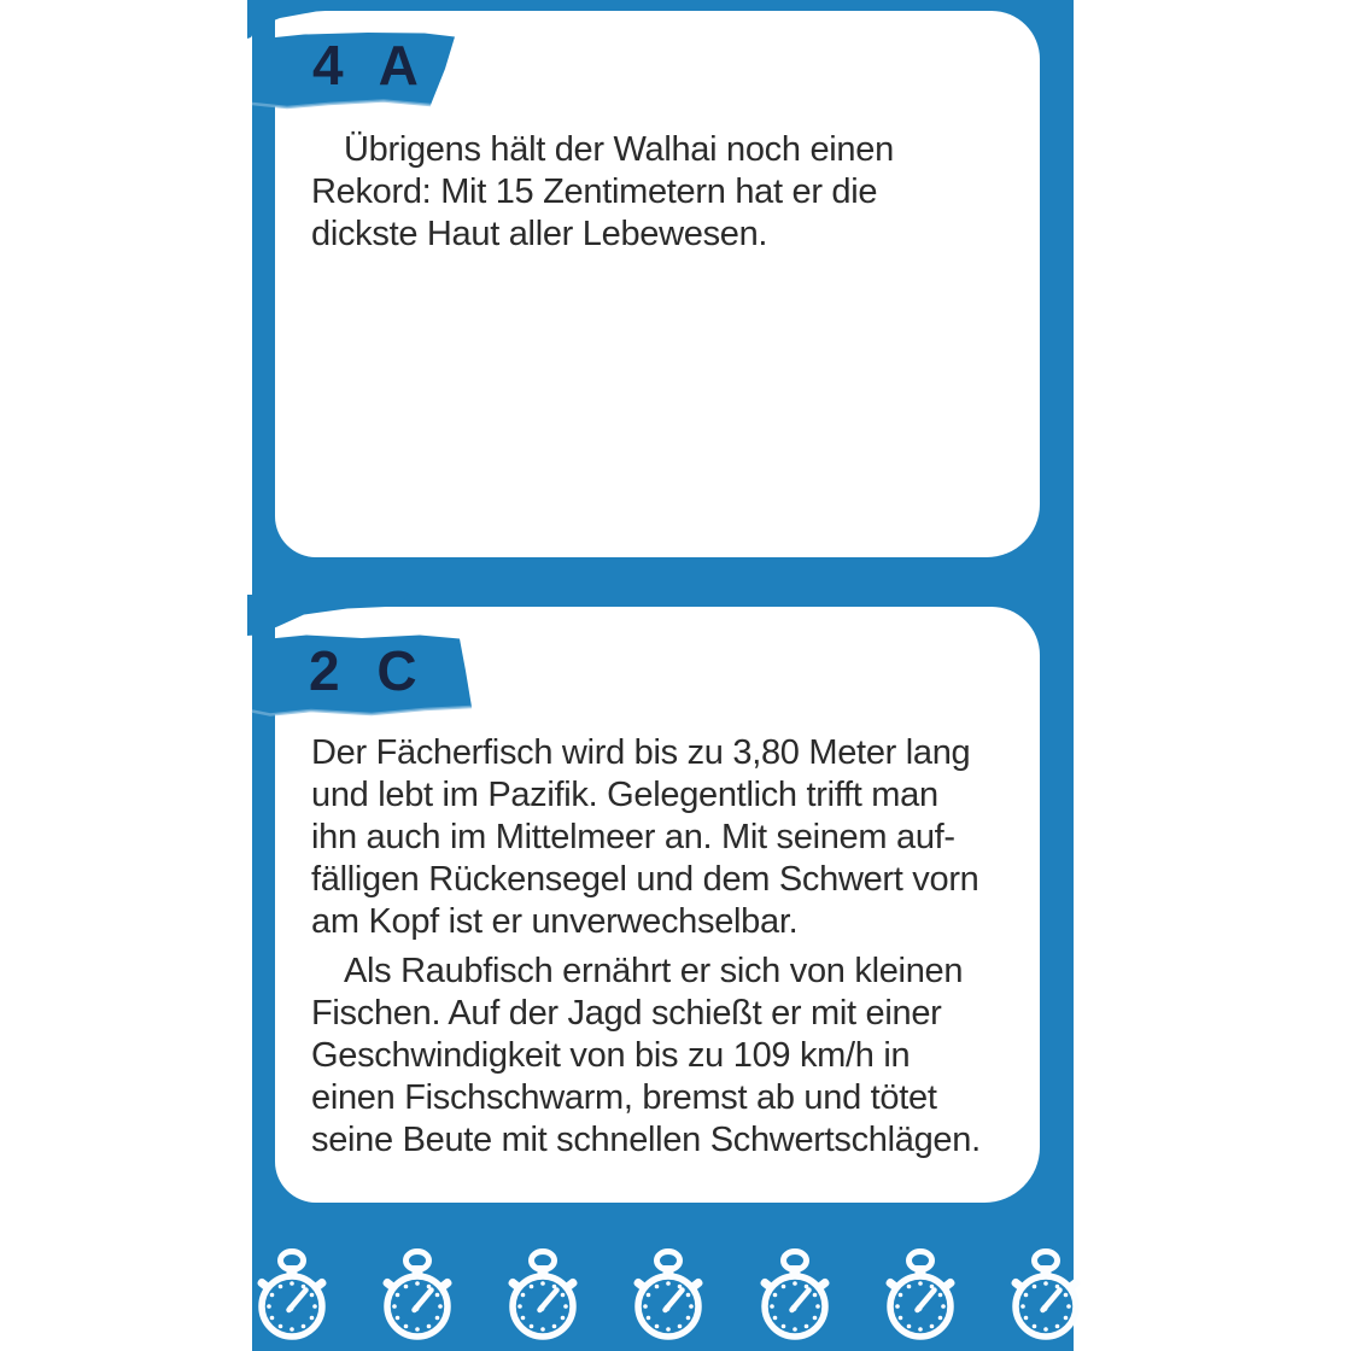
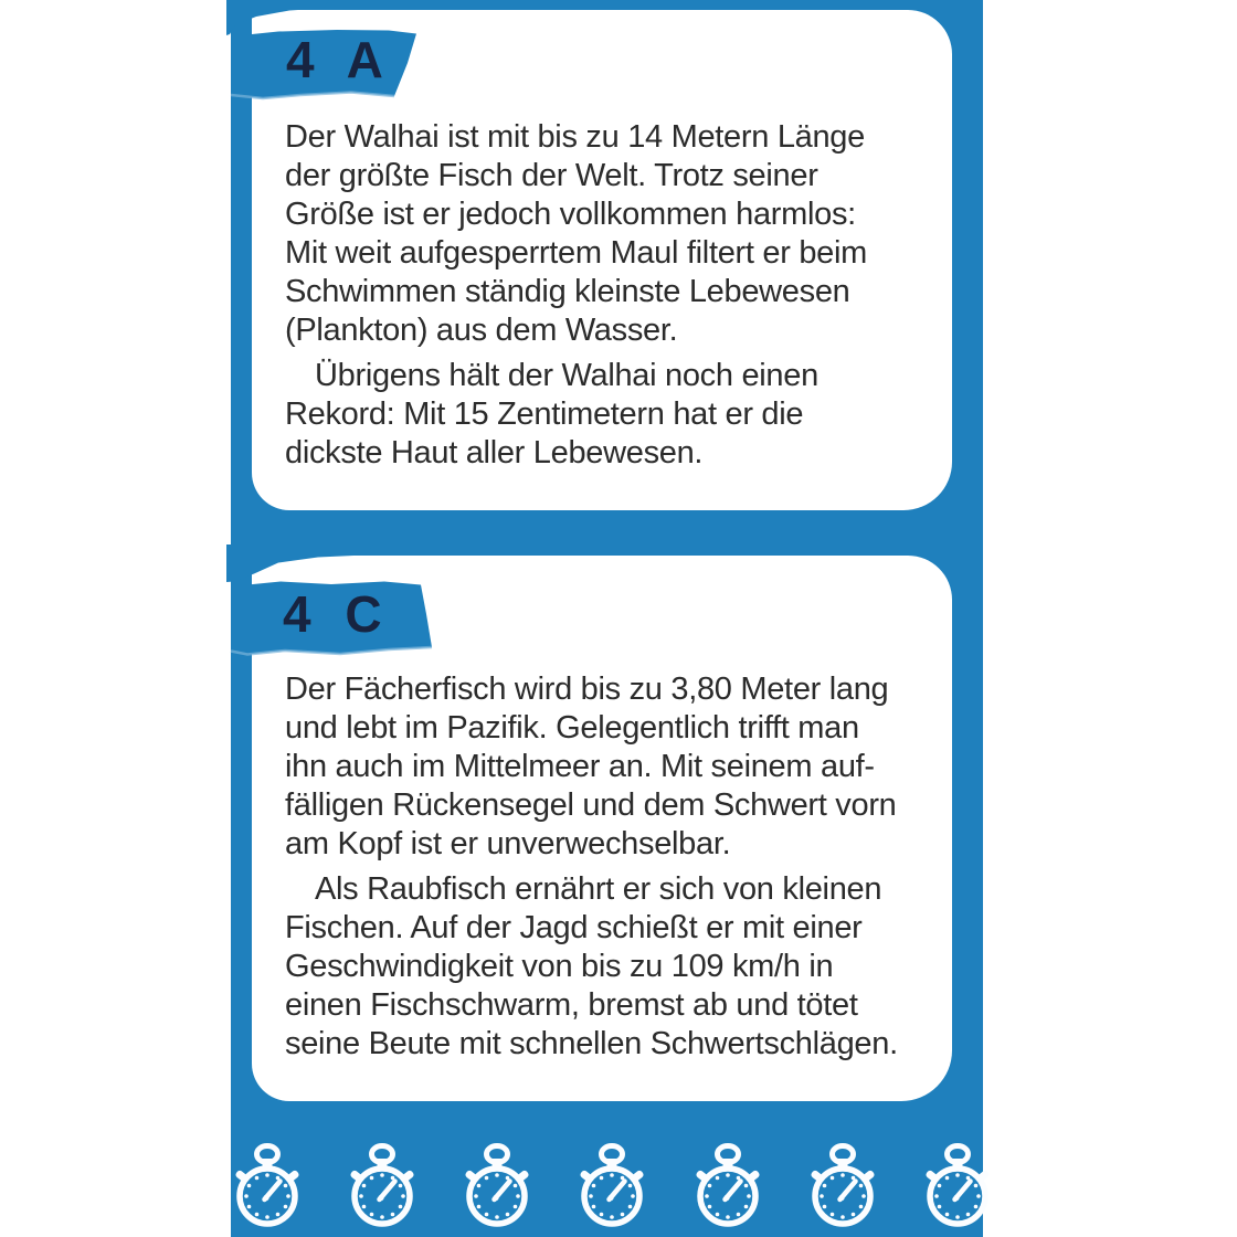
  4 A
+ Der Walhai ist mit bis zu 14 Metern Länge
+ der größte Fisch der Welt. Trotz seiner
+ Größe ist er jedoch vollkommen harmlos:
+ Mit weit aufgesperrtem Maul filtert er beim
+ Schwimmen ständig kleinste Lebewesen
+ (Plankton) aus dem Wasser.
  Übrigens hält der Walhai noch einen
  Rekord: Mit 15 Zentimetern hat er die
  dickste Haut aller Lebewesen.
- 2 C
+ 4 C
  Der Fächerfisch wird bis zu 3,80 Meter lang
  und lebt im Pazifik. Gelegentlich trifft man
  ihn auch im Mittelmeer an. Mit seinem auf-
  fälligen Rückensegel und dem Schwert vorn
  am Kopf ist er unverwechselbar.
  Als Raubfisch ernährt er sich von kleinen
  Fischen. Auf der Jagd schießt er mit einer
  Geschwindigkeit von bis zu 109 km/h in
  einen Fischschwarm, bremst ab und tötet
  seine Beute mit schnellen Schwertschlägen.
